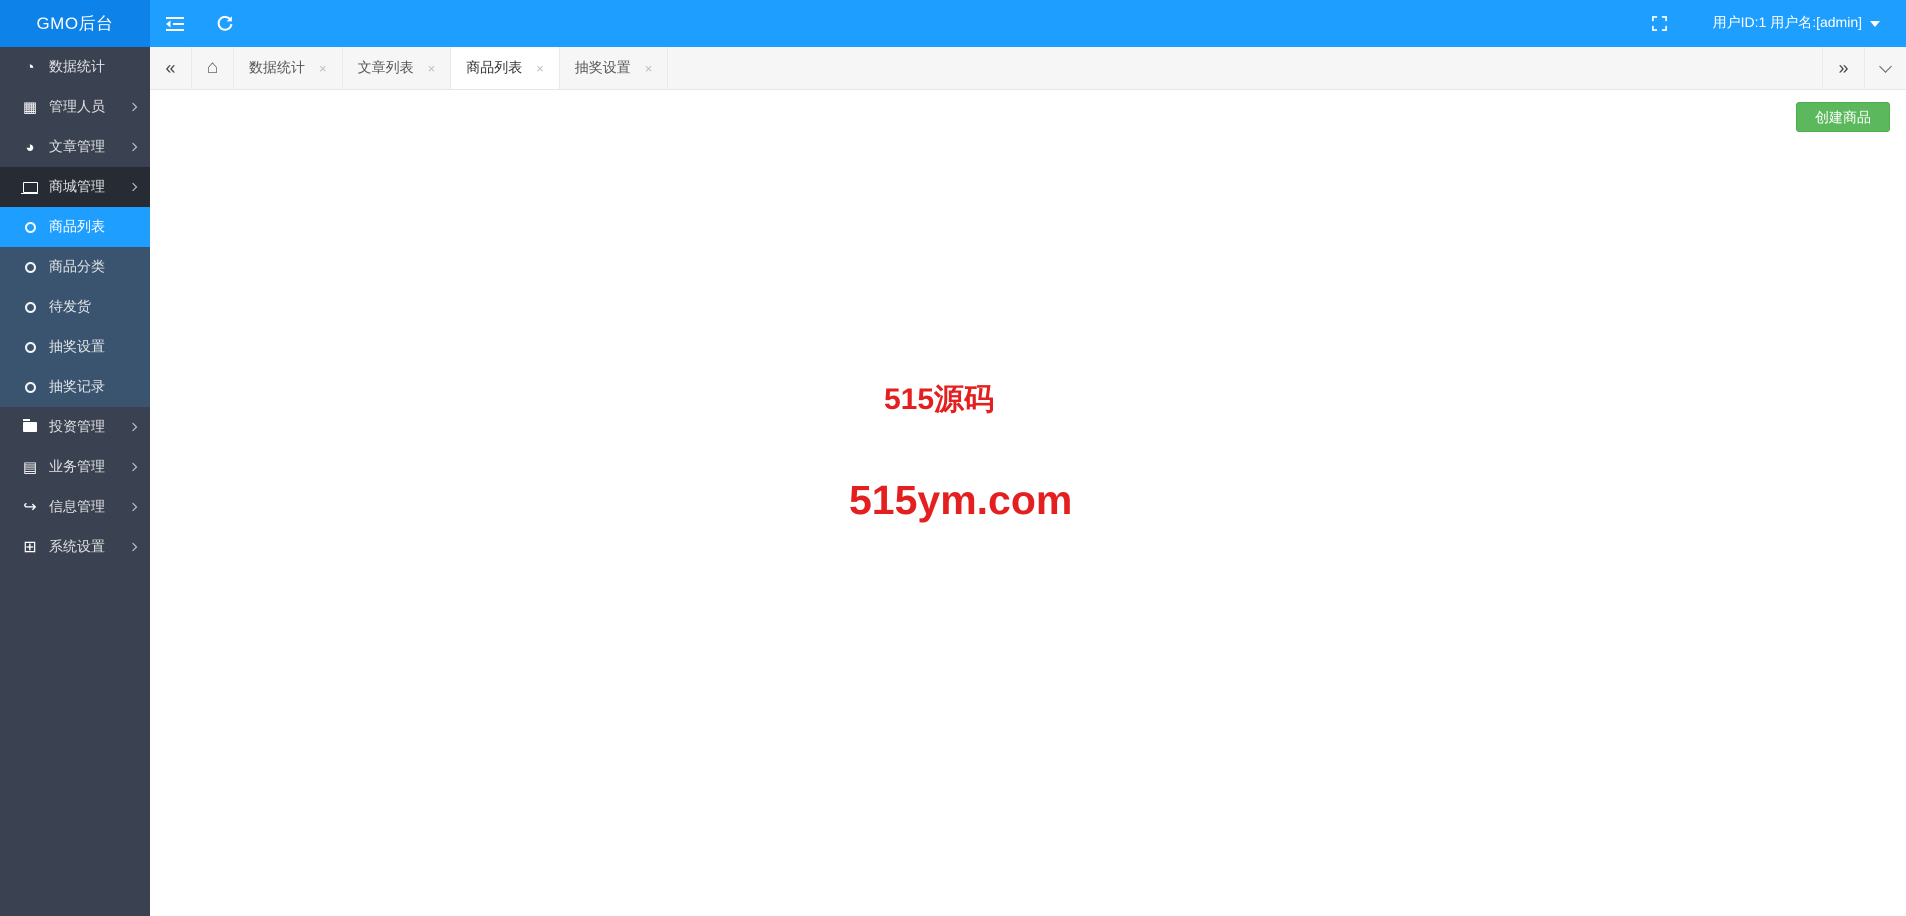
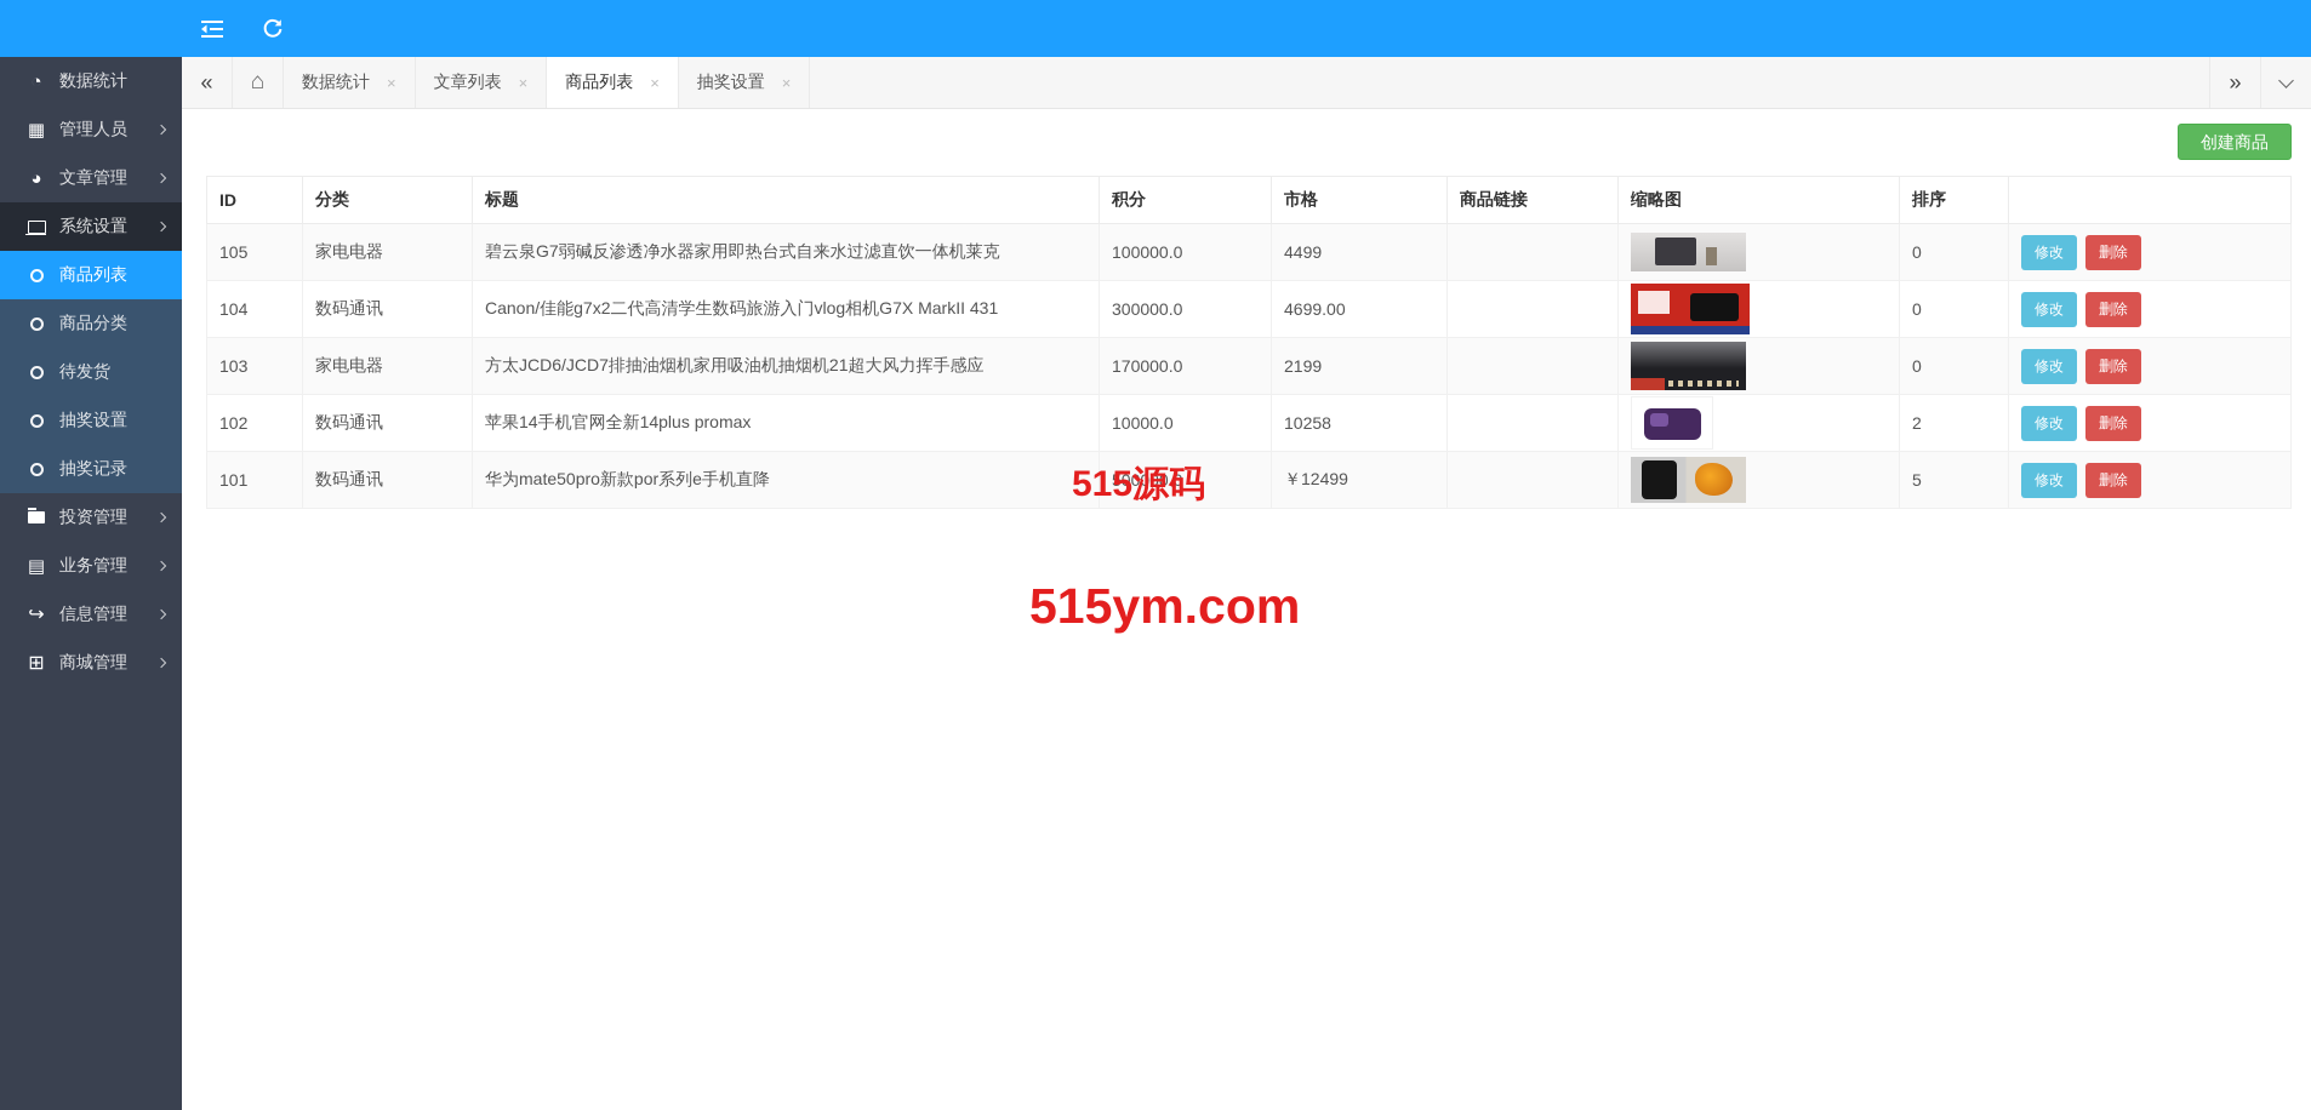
- GMO后台
- 用户ID:1 用户名:[admin]
  数据统计
  管理人员
  文章管理
- 商城管理
+ 系统设置
  商品列表
  商品分类
  待发货
  抽奖设置
  抽奖记录
  投资管理
  业务管理
  信息管理
- 系统设置
+ 商城管理
  数据统计
  文章列表
  商品列表
  抽奖设置
  创建商品
+ ID	分类	标题	积分	市格	商品链接	缩略图	排序
+ 105	家电电器	碧云泉G7弱碱反渗透净水器家用即热台式自来水过滤直饮一体机莱克	100000.0	4499			0	修改 删除
+ 104	数码通讯	Canon/佳能g7x2二代高清学生数码旅游入门vlog相机G7X MarkII 431	300000.0	4699.00			0	修改 删除
+ 103	家电电器	方太JCD6/JCD7排抽油烟机家用吸油机抽烟机21超大风力挥手感应	170000.0	2199			0	修改 删除
+ 102	数码通讯	苹果14手机官网全新14plus promax	10000.0	10258			2	修改 删除
+ 101	数码通讯	华为mate50pro新款por系列e手机直降	500000.0	￥12499			5	修改 删除
  515源码
  515ym.com
